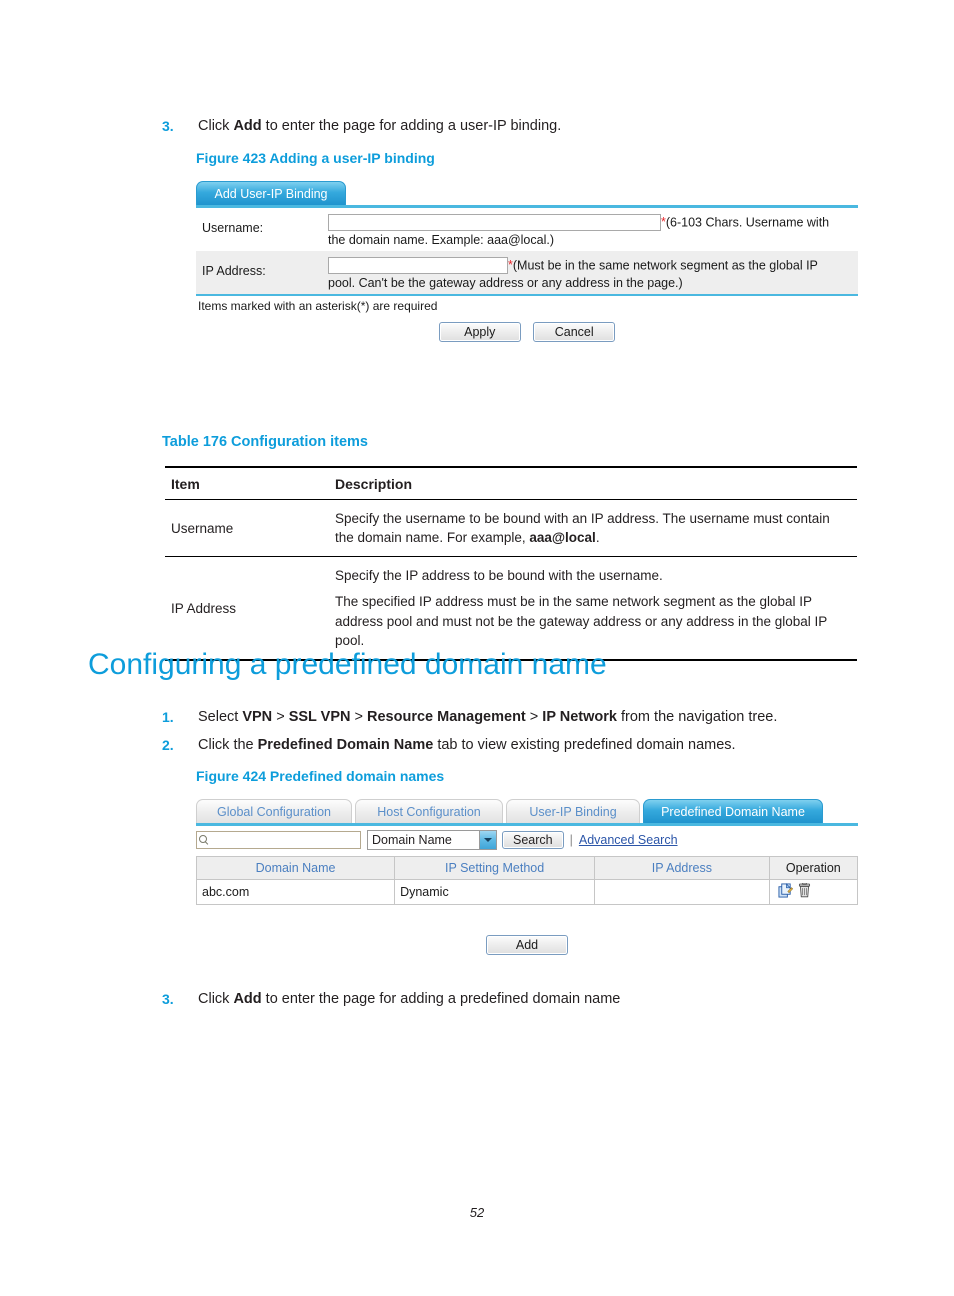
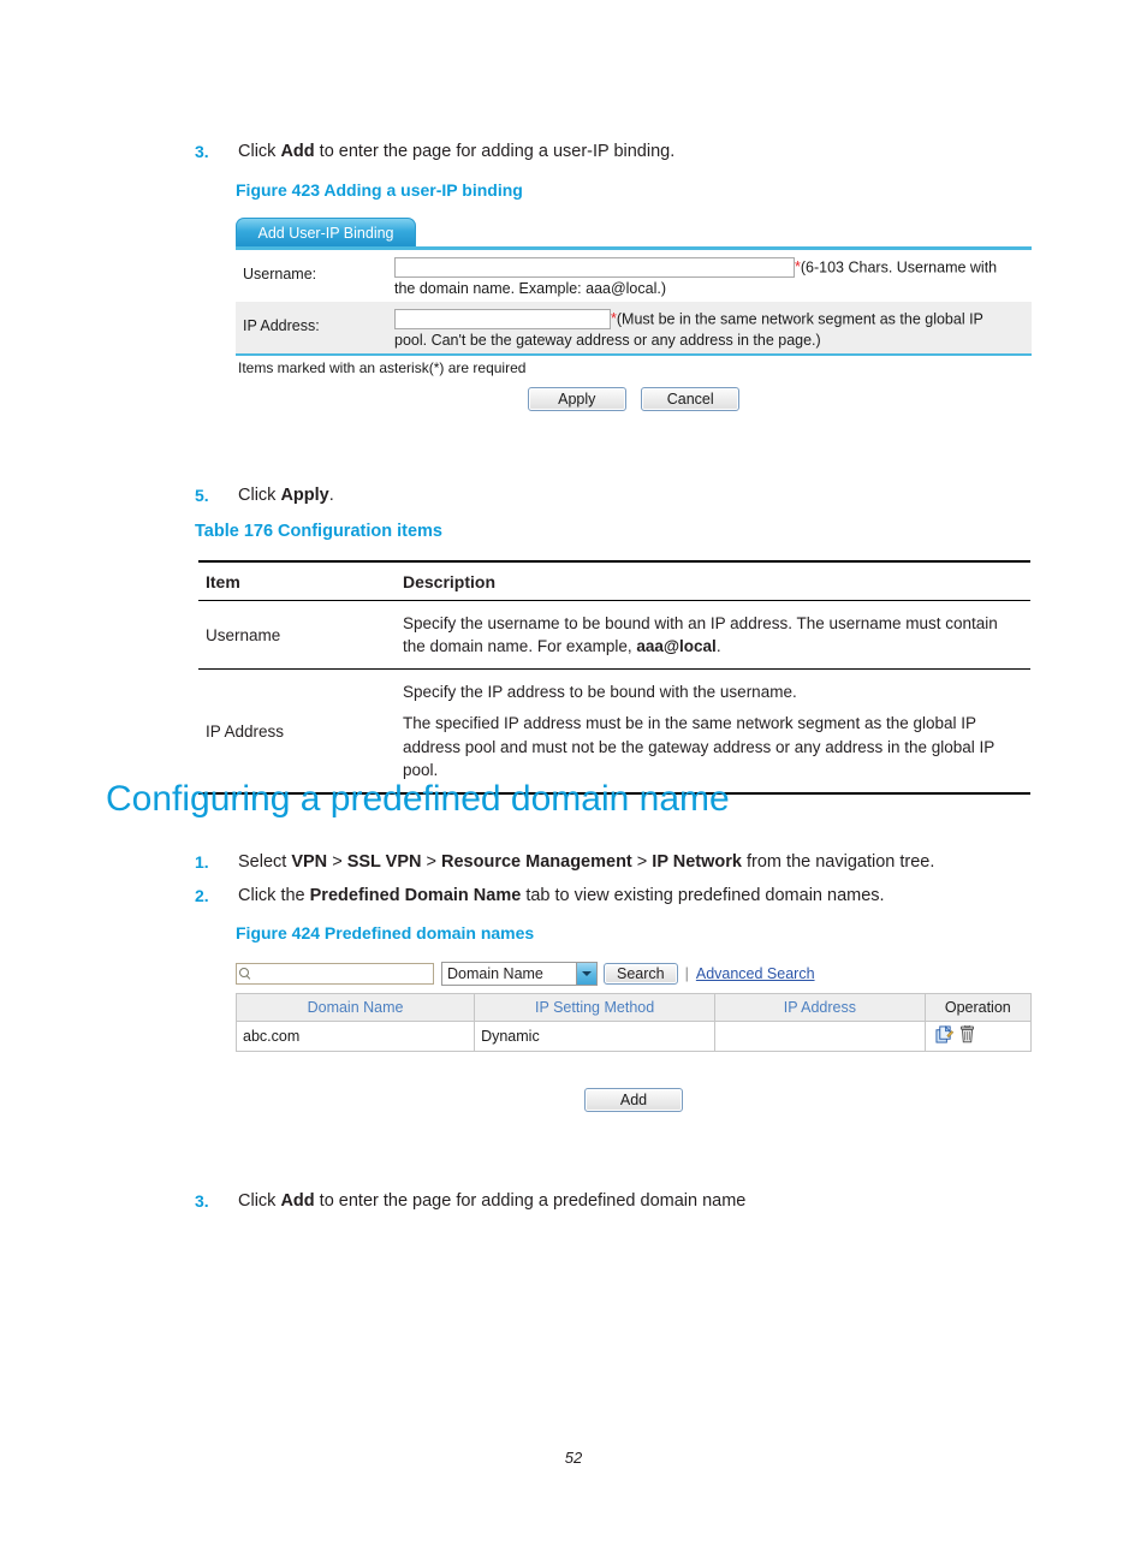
  3.
  Click Add to enter the page for adding a user-IP binding.
  Figure 423 Adding a user-IP binding
  Add User-IP Binding
  Username:
  *(6-103 Chars. Username with
  the domain name. Example: aaa@local.)
  IP Address:
  *(Must be in the same network segment as the global IP
  pool. Can't be the gateway address or any address in the page.)
  Items marked with an asterisk(*) are required
  Apply Cancel
+ 5.
+ Click Apply.
  Table 176 Configuration items
  Item	Description
  Username	Specify the username to be bound with an IP address. The username must contain the domain name. For example, aaa@local.
  IP Address	Specify the IP address to be bound with the username. The specified IP address must be in the same network segment as the global IP address pool and must not be the gateway address or any address in the global IP pool.
  Configuring a predefined domain name
  1.
  Select VPN > SSL VPN > Resource Management > IP Network from the navigation tree.
  2.
  Click the Predefined Domain Name tab to view existing predefined domain names.
  Figure 424 Predefined domain names
- Global Configuration
- Host Configuration
- User-IP Binding
- Predefined Domain Name
  Domain Name
  Search
  |
  Advanced Search
  Domain Name	IP Setting Method	IP Address	Operation
  abc.com	Dynamic
  Add
  3.
  Click Add to enter the page for adding a predefined domain name
  52
